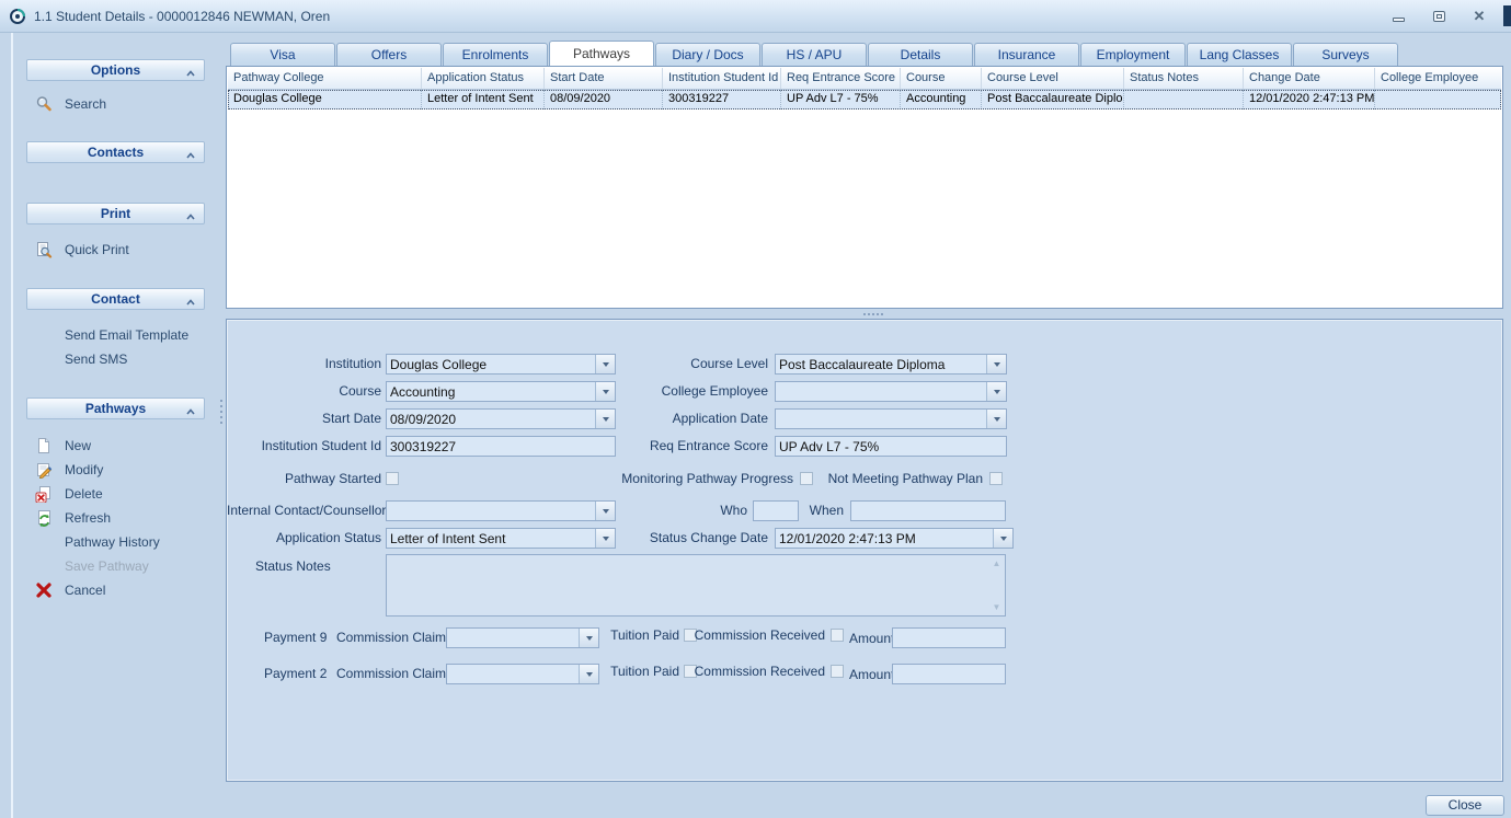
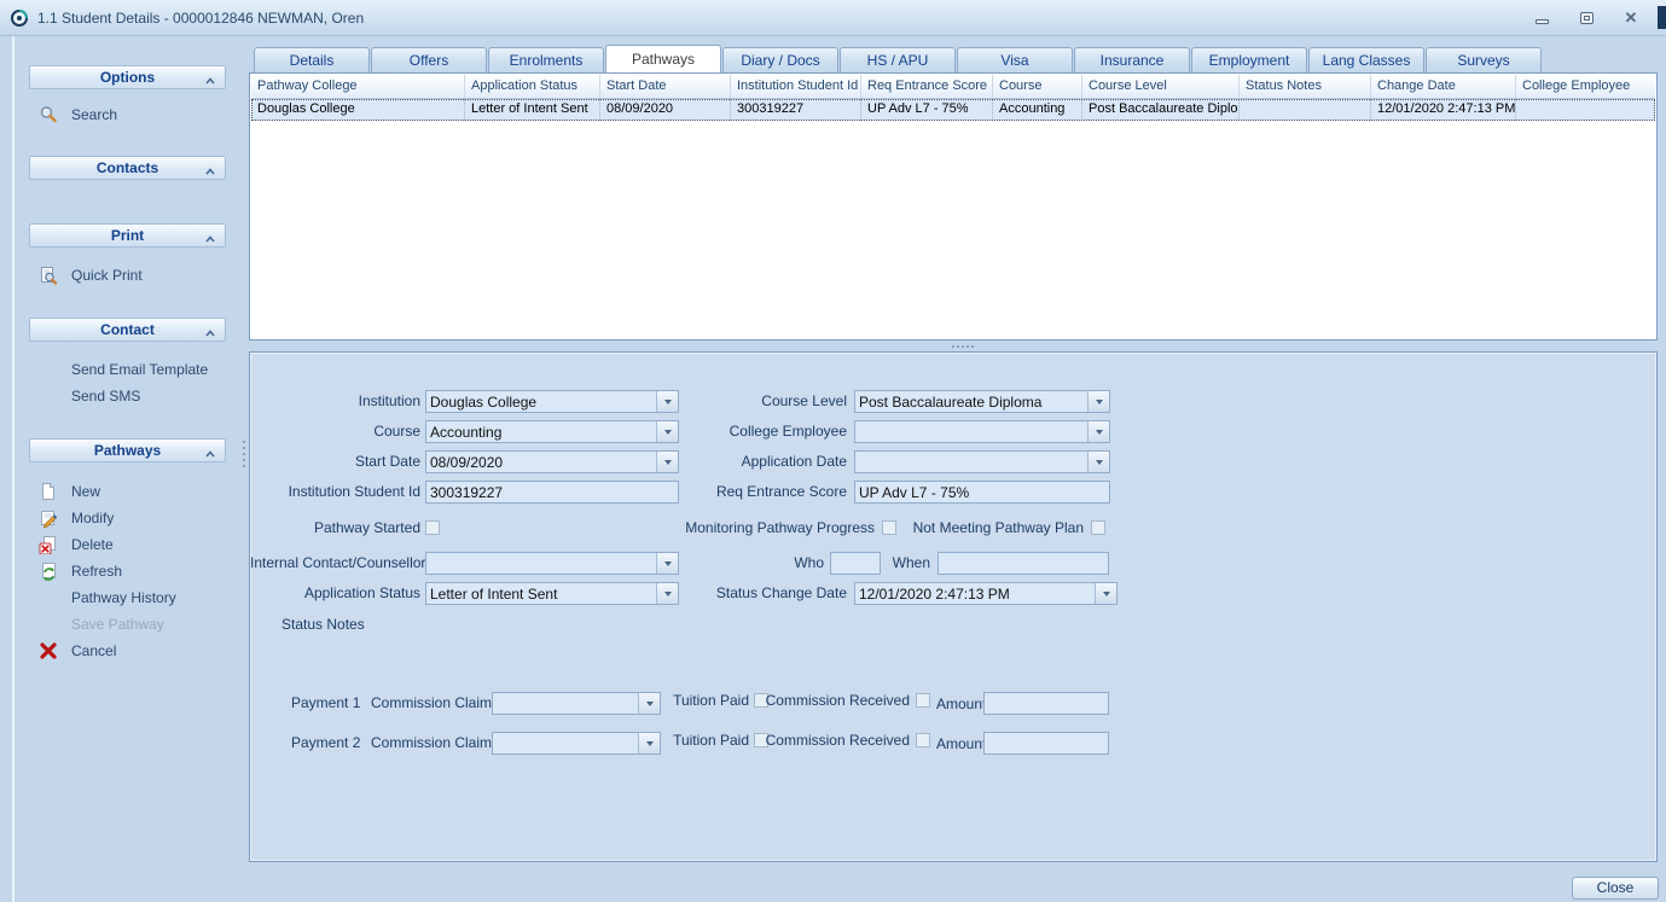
  1.1 Student Details - 0000012846 NEWMAN, Oren
  ✕
  Options
  Search
  Contacts
  Print
  Quick Print
  Contact
  Send Email Template
  Send SMS
  Pathways
  New
  Modify
  Delete
  Refresh
  Pathway History
  Save Pathway
  Cancel
- Visa
+ Details
  Offers
  Enrolments
  Pathways
  Diary / Docs
  HS / APU
- Details
+ Visa
  Insurance
  Employment
  Lang Classes
  Surveys
  Pathway College
  Application Status
  Start Date
  Institution Student Id
  Req Entrance Score
  Course
  Course Level
  Status Notes
  Change Date
  College Employee
  Douglas College
  Letter of Intent Sent
  08/09/2020
  300319227
  UP Adv L7 - 75%
  Accounting
  Post Baccalaureate Diplo
  12/01/2020 2:47:13 PM
  Institution
  Douglas College
  Course Level
  Post Baccalaureate Diploma
  Course
  Accounting
  College Employee
  Start Date
  08/09/2020
  Application Date
  Institution Student Id
  300319227
  Req Entrance Score
  UP Adv L7 - 75%
  Pathway Started
  Monitoring Pathway Progress
  Not Meeting Pathway Plan
  Internal Contact/Counsellor
  Who
  When
  Application Status
  Letter of Intent Sent
  Status Change Date
  12/01/2020 2:47:13 PM
  Status Notes
- ▲
- ▼
- Payment 9
+ Payment 1
  Commission Claim
  Tuition Paid
  Commission Received
  Amoun
  Payment 2
  Commission Claim
  Tuition Paid
  Commission Received
  Amoun
  Close
